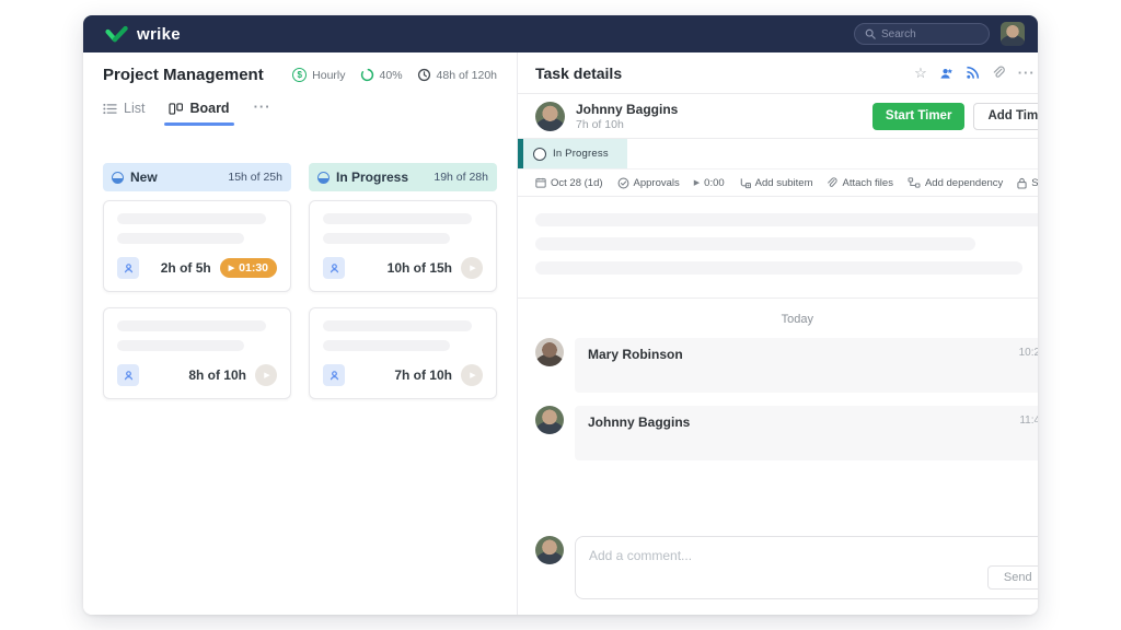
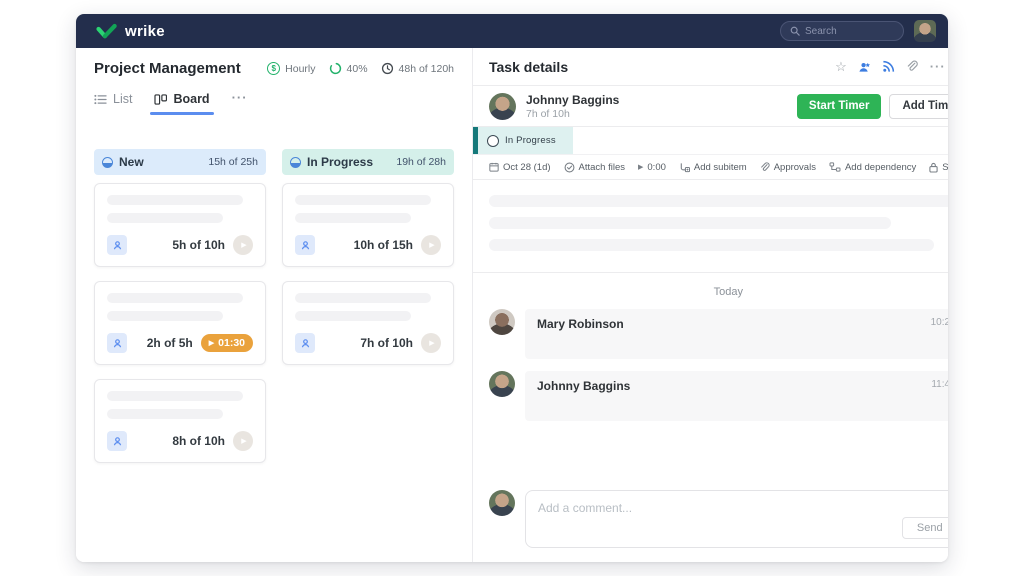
  wrike
  Search
  Project Management
  $
  Hourly
  40%
  48h of 120h
  List
  Board
  ···
  New
  15h of 25h
+ 5h of 10h
  2h of 5h
  01:30
  8h of 10h
  In Progress
  19h of 28h
  10h of 15h
  7h of 10h
  Task details
  ☆
  ···
  Johnny Baggins
  7h of 10h
  Start Timer
  Add Tim
  In Progress
  Oct 28 (1d)
- Approvals
+ Attach files
  0:00
  Add subitem
- Attach files
+ Approvals
  Add dependency
  Today
  Mary Robinson
  10:2
  Johnny Baggins
  11:4
  Add a comment...
  Send
